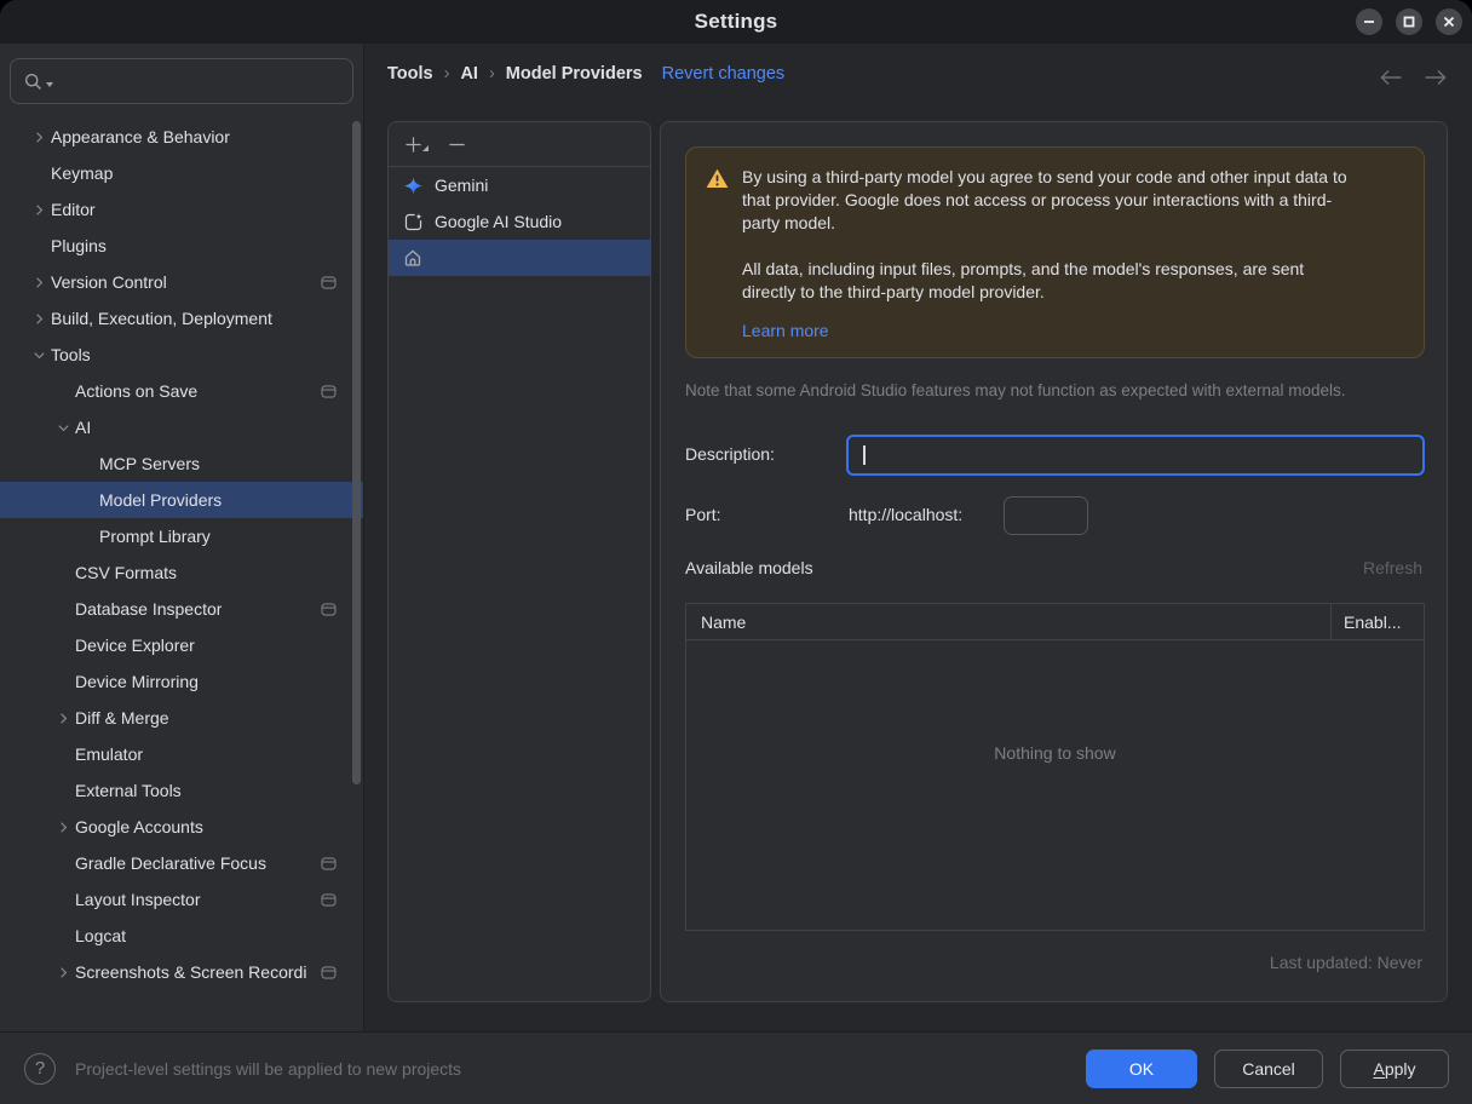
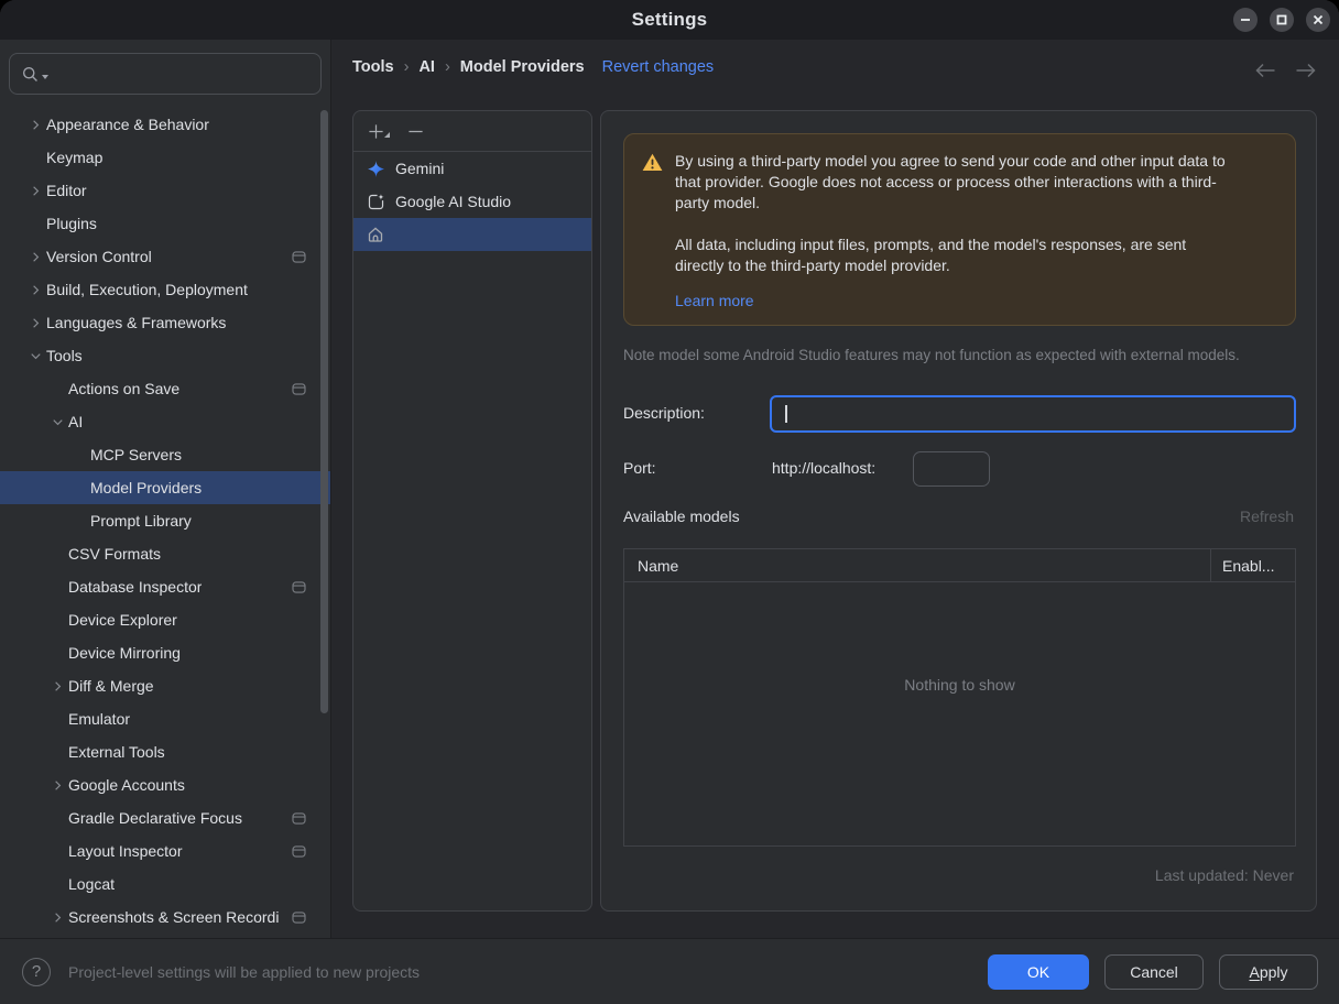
  Settings
  Appearance & Behavior
  Keymap
  Editor
  Plugins
  Version Control
  Build, Execution, Deployment
+ Languages & Frameworks
  Tools
  Actions on Save
  AI
  MCP Servers
  Model Providers
  Prompt Library
  CSV Formats
  Database Inspector
  Device Explorer
  Device Mirroring
  Diff & Merge
  Emulator
  External Tools
  Google Accounts
  Gradle Declarative Focus
  Layout Inspector
  Logcat
  Screenshots & Screen Recordi
  Tools
  ›
  AI
  ›
  Model Providers
  Revert changes
  Gemini
  Google AI Studio
- By using a third-party model you agree to send your code and other input data to that provider. Google does not access or process your interactions with a third-party model.
+ By using a third-party model you agree to send your code and other input data to that provider. Google does not access or process other interactions with a third-party model.
  All data, including input files, prompts, and the model's responses, are sent directly to the third-party model provider.
  Learn more
- Note that some Android Studio features may not function as expected with external models.
+ Note model some Android Studio features may not function as expected with external models.
  Description:
  Port:
  http://localhost:
  Available models
  Refresh
  Name
  Enabl...
  Nothing to show
  Last updated: Never
  ?
  Project-level settings will be applied to new projects
  OK
  Cancel
  A
  pply
